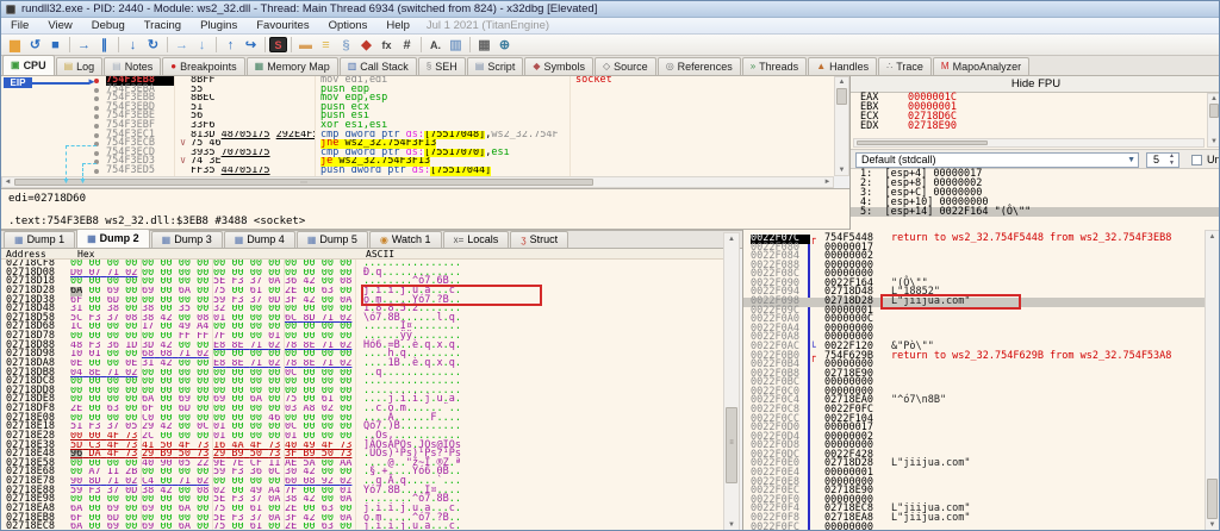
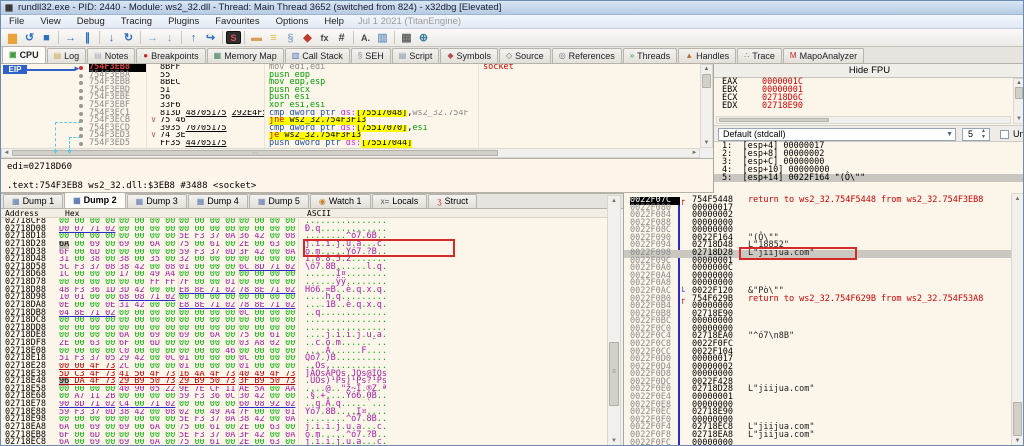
- rundll32.exe - PID: 2440 - Module: ws2_32.dll - Thread: Main Thread 6934 (switched from 824) - x32dbg [Elevated]
+ rundll32.exe - PID: 2440 - Module: ws2_32.dll - Thread: Main Thread 3652 (switched from 824) - x32dbg [Elevated]
  File
  View
  Debug
  Tracing
  Plugins
  Favourites
  Options
  Help
  Jul 1 2021 (TitanEngine)
  ▆
  ↺
  ■
  →
  ∥
  ↓
  ↻
  →
  ↓
  ↑
  ↪
  S
  ▬
  ≡
  §
  ◆
  fx
  #
  A.
  ▥
  ▦
  ⊕
  ▣
  CPU
  ▤
  Log
  ▤
  Notes
  ●
  Breakpoints
  ▦
  Memory Map
  ▥
  Call Stack
  §
  SEH
  ▤
  Script
  ◆
  Symbols
  ◇
  Source
  ◎
  References
  »
  Threads
  ▲
  Handles
  ∴
  Trace
  M
  MapoAnalyzer
  754F3EB8
  8BFF
  mov edi,edi
  socket
  754F3EBA
  55
  push ebp
  754F3EBB
  8BEC
  mov ebp,esp
  754F3EBD
  51
  push ecx
  754F3EBE
  56
  push esi
  754F3EBF
  33F6
  xor esi,esi
  754F3EC1
  813D 48705175 292E4F
  cmp dword ptr ds:[75517048],ws2_32.754F
  754F3ECB
  ∨ 75 46
  jne ws2_32.754F3F13
  754F3ECD
  3935 70705175
  cmp dword ptr ds:[75517070],esi
  754F3ED3
  ∨ 74 3E
  je ws2_32.754F3F13
  754F3ED5
  FF35 44705175
  push dword ptr ds:[75517044]
  EIP
  ►
  edi=02718D60
  .text:754F3EB8 ws2_32.dll:$3EB8 #3488 <socket>
  Hide FPU
  EAX 0000001C
  EBX 00000001
  ECX 02718D6C
  EDX 02718E90
  Default (stdcall)
  5
  1: [esp+4] 00000017
  2: [esp+8] 00000002
  3: [esp+C] 00000000
  4: [esp+10] 00000000
  5: [esp+14] 0022F164 "(Ô\""
  ▦
  Dump 1
  ▦
  Dump 2
  ▦
  Dump 3
  ▦
  Dump 4
  ▦
  Dump 5
  ◉
  Watch 1
  x=
  Locals
  ʒ
  Struct
  Address
  Hex
  ASCII
  02718CF8
  00 00 00 00
  00 00 00 00
  00 00 00 00
  00 00 00 00
  ................
  02718D08
  D0 07 71 02
  00 00 00 00
  00 00 00 00
  00 00 00 00
  Ð.q.............
  02718D18
  00 00 00 00
  00 00 00 00
  5E F3 37 0A
  36 42 00 08
  ........^ó7.6B..
  02718D28
  6A 00 69 00
  69 00 6A 00
  75 00 61 00
  2E 00 63 00
  j.i.i.j.u.a...c.
  02718D38
  6F 00 6D 00
  00 00 00 00
  59 F3 37 0D
  3F 42 00 0A
  o.m.....Yó7.?B..
  02718D48
  31 00 38 00
  38 00 35 00
  32 00 00 00
  00 00 00 00
  1.8.8.5.2.......
  02718D58
  5C F3 37 08
  38 42 00 08
  01 00 00 00
  6C 8D 71 02
  \ó7.8B......l.q.
  02718D68
  1C 00 00 00
  17 00 49 A4
  00 00 00 00
  00 00 00 00
  ......I¤........
  02718D78
  00 00 00 00
  00 00 FF FF
  7F 00 00 01
  00 00 00 00
  ......ÿÿ........
  02718D88
  48 F3 36 1D
  3D 42 00 00
  E8 8E 71 02
  78 8E 71 02
  Hó6.=B..è.q.x.q.
  02718D98
  10 01 00 00
  68 08 71 02
  00 00 00 00
  00 00 00 00
  ....h.q.........
  02718DA8
  0E 00 00 0E
  31 42 00 00
  E8 8E 71 02
  78 8E 71 02
  ....1B..è.q.x.q.
  02718DB8
  04 8E 71 02
  00 00 00 00
  00 00 00 00
  0C 00 00 00
  ..q.............
  02718DC8
  00 00 00 00
  00 00 00 00
  00 00 00 00
  00 00 00 00
  ................
  02718DD8
  00 00 00 00
  00 00 00 00
  00 00 00 00
  00 00 00 00
  ................
  02718DE8
  00 00 00 00
  6A 00 69 00
  69 00 6A 00
  75 00 61 00
  ....j.i.i.j.u.a.
  02718DF8
  2E 00 63 00
  6F 00 6D 00
  00 00 00 00
  03 A8 02 00
  ..c.o.m......¨..
  02718E08
  00 00 00 00
  C0 00 00 00
  00 00 00 46
  00 00 00 00
  ....À......F....
  02718E18
  51 F3 37 05
  29 42 00 0C
  01 00 00 00
  0C 00 00 00
  Qó7.)B..........
  02718E28
  00 00 4F 73
  2C 00 00 00
  01 00 00 00
  01 00 00 00
  ..Os,...........
  02718E38
  5D C3 4F 73
  41 50 4F 73
  16 4A 4F 73
  40 49 4F 73
  ]ÃOsAPOs.JOs@IOs
  02718E48
  96 DA 4F 73
  29 B9 50 73
  29 B9 50 73
  3F B9 50 73
  .ÚOs)¹Ps)¹Ps?¹Ps
  02718E58
  00 00 00 00
  40 90 05 22
  9E 7E CF 11
  AE 5A 00 AA
  ....@.."ž~Ï.®Z.ª
  02718E68
  00 A7 11 2B
  00 00 00 00
  59 F3 36 0C
  30 42 00 00
  .§.+....Yó6.0B..
  02718E78
  90 8D 71 02
  C4 00 71 02
  00 00 00 00
  60 08 92 02
  ..q.Ä.q.....`...
  02718E88
  59 F3 37 0D
  38 42 00 08
  02 00 49 A4
  7F 00 00 01
  Yó7.8B....I¤....
  02718E98
  00 00 00 00
  00 00 00 00
  5E F3 37 0A
  38 42 00 0A
  ........^ó7.8B..
  02718EA8
  6A 00 69 00
  69 00 6A 00
  75 00 61 00
  2E 00 63 00
  j.i.i.j.u.a...c.
  02718EB8
  6F 00 6D 00
  00 00 00 00
  5E F3 37 0A
  3F 42 00 0A
  o.m.....^ó7.?B..
  02718EC8
  6A 00 69 00
  69 00 6A 00
  75 00 61 00
  2E 00 63 00
  j.i.i.j.u.a...c.
  0022F07C
  ┌
  754F5448
  return to ws2_32.754F5448 from ws2_32.754F3EB8
  0022F080
  00000017
  0022F084
  00000002
  0022F088
  00000000
  0022F08C
  00000000
  0022F090
  0022F164
  "(Ô\""
  0022F094
  02718D48
  L"18852"
  0022F098
  02718D28
  L"jiijua.com"
  0022F09C
  00000001
  0022F0A0
  0000000C
  0022F0A4
  00000000
  0022F0A8
  00000000
  0022F0AC
  └
  0022F120
  &"Pò\""
  0022F0B0
  ┌
  754F629B
  return to ws2_32.754F629B from ws2_32.754F53A8
  0022F0B4
  00000000
  0022F0B8
  02718E90
  0022F0BC
  00000000
  0022F0C0
  00000000
  0022F0C4
  02718EA0
  "^ó7\n8B"
  0022F0C8
  0022F0FC
  0022F0CC
  0022F104
  0022F0D0
  00000017
  0022F0D4
  00000002
  0022F0D8
  00000000
  0022F0DC
  0022F428
  0022F0E0
  02718D28
  L"jiijua.com"
  0022F0E4
  00000001
  0022F0E8
  00000000
  0022F0EC
  02718E90
  0022F0F0
  00000000
  0022F0F4
  02718EC8
  L"jiijua.com"
  0022F0F8
  02718EA8
  L"jiijua.com"
  0022F0FC
  00000000
